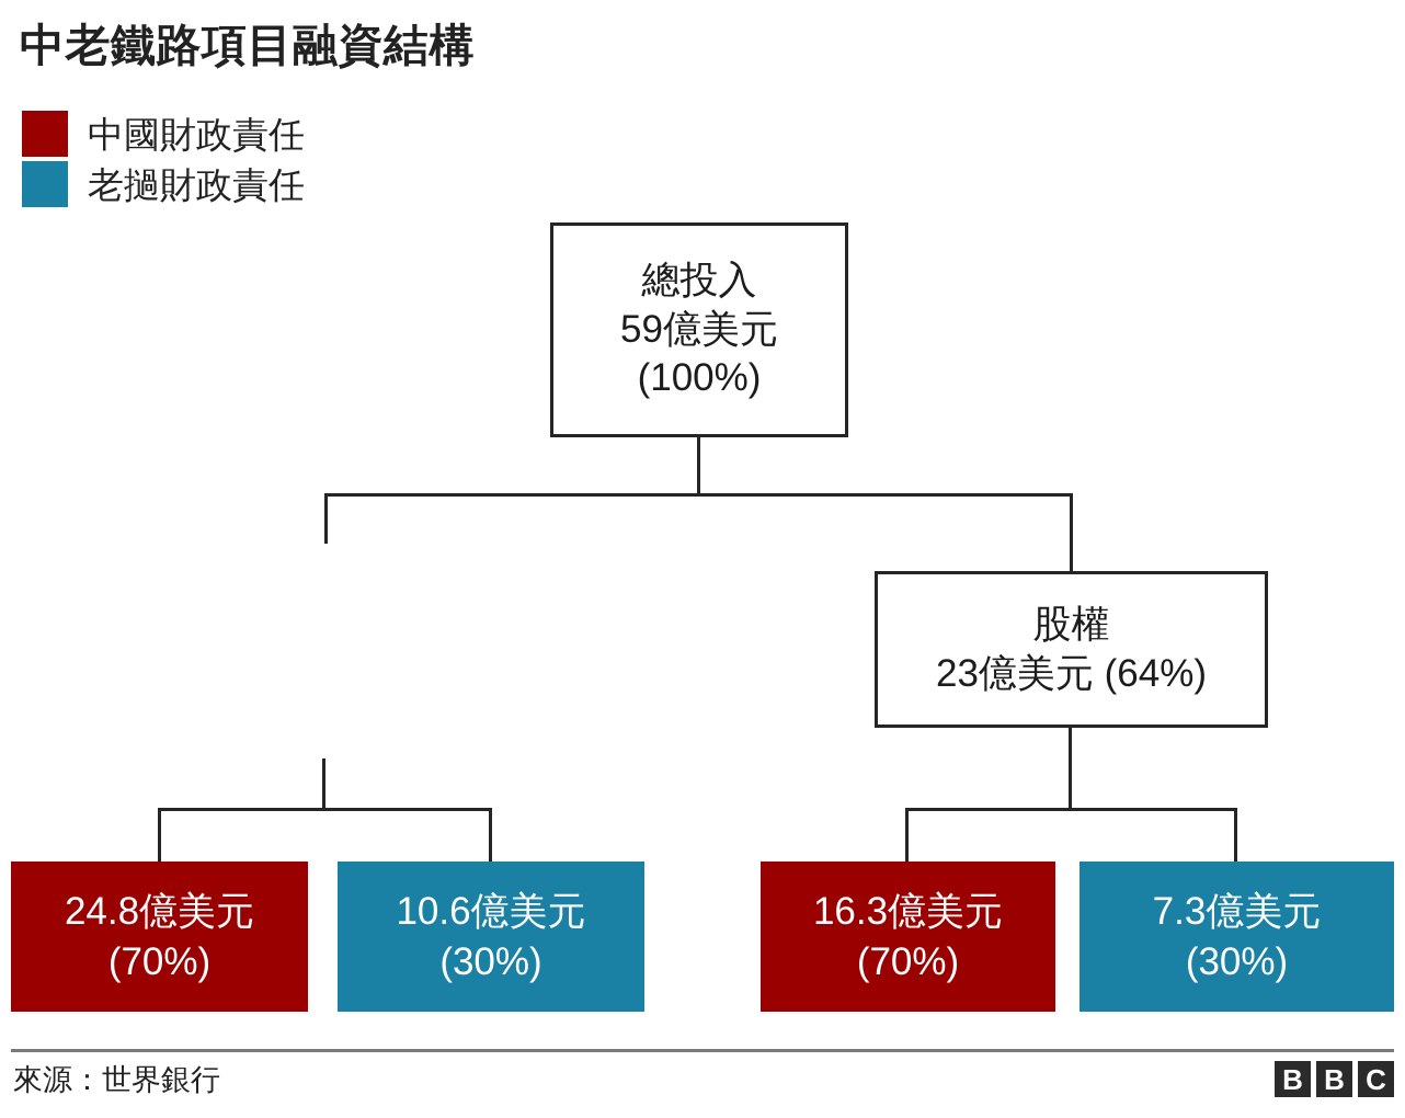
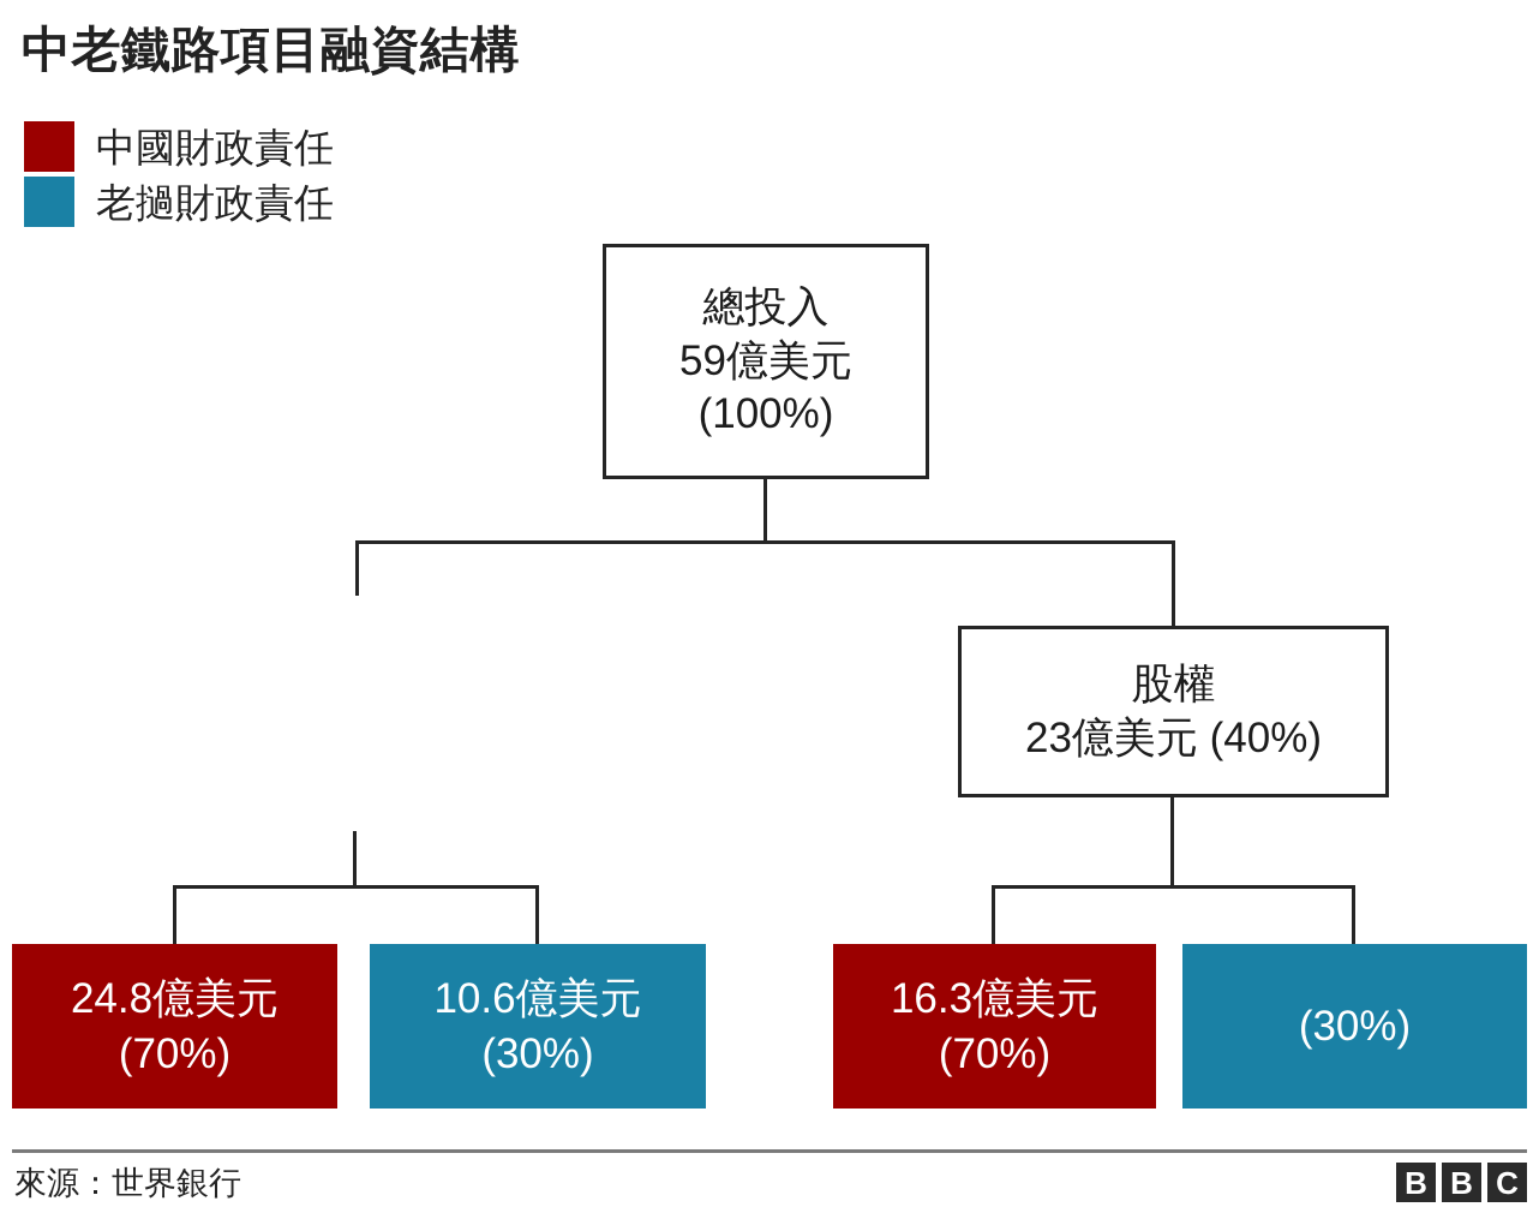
  中老鐵路項目融資結構
  中國財政責任
  老撾財政責任
  總投入
  59億美元
  (100%)
  股權
- 23億美元 (64%)
+ 23億美元 (40%)
  24.8億美元
  (70%)
  10.6億美元
  (30%)
  16.3億美元
  (70%)
- 7.3億美元
  (30%)
  來源：世界銀行
  B
  B
  C
